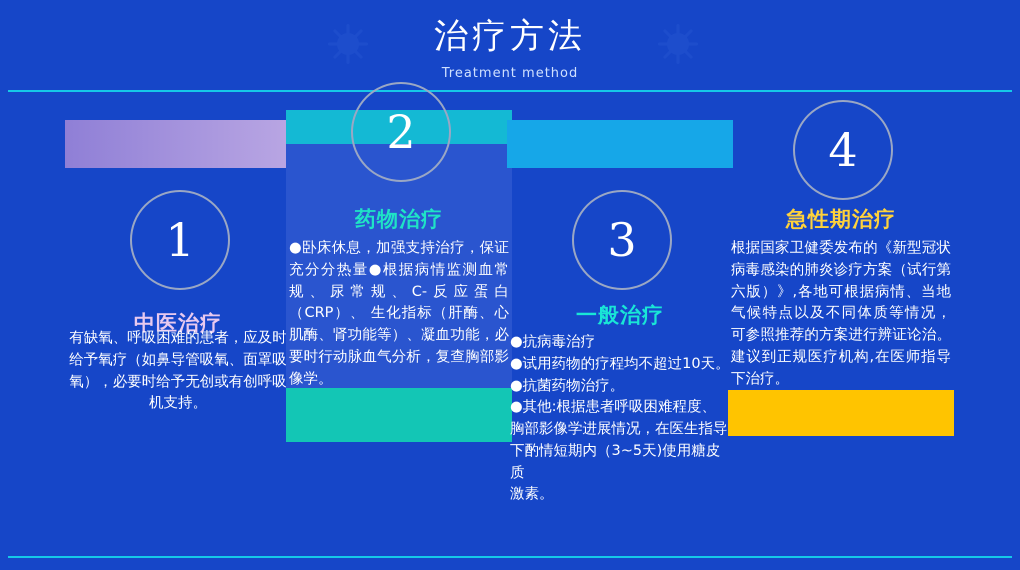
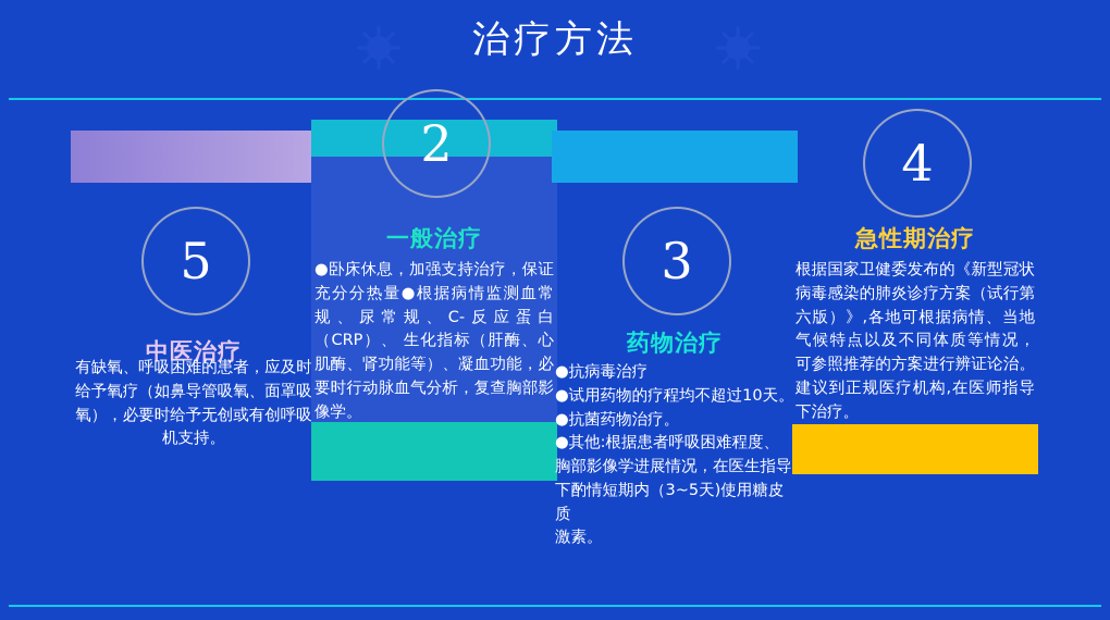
  治疗方法
- Treatment method
- 1
+ 5
  中医治疗
  有缺氧、呼吸困难的患者，应及时给予氧疗（如鼻导管吸氧、面罩吸氧），必要时给予无创或有创呼吸机支持。
  2
- 药物治疗
+ 一般治疗
  ●卧床休息，加强支持治疗，保证充分分热量●根据病情监测血常规、尿常规、C-反应蛋白（CRP）、 生化指标（肝酶、心肌酶、肾功能等）、凝血功能，必要时行动脉血气分析，复查胸部影像学。
  3
- 一般治疗
+ 药物治疗
  ●抗病毒治疗
  ●试用药物的疗程均不超过10天。
  ●抗菌药物治疗。
  ●其他:根据患者呼吸困难程度、胸部影像学进展情况，在医生指导下酌情短期内（3~5天)使用糖皮质
  激素。
  4
  急性期治疗
  根据国家卫健委发布的《新型冠状病毒感染的肺炎诊疗方案（试行第六版）》,各地可根据病情、当地气候特点以及不同体质等情况， 可参照推荐的方案进行辨证论治。建议到正规医疗机构,在医师指导下治疗。
